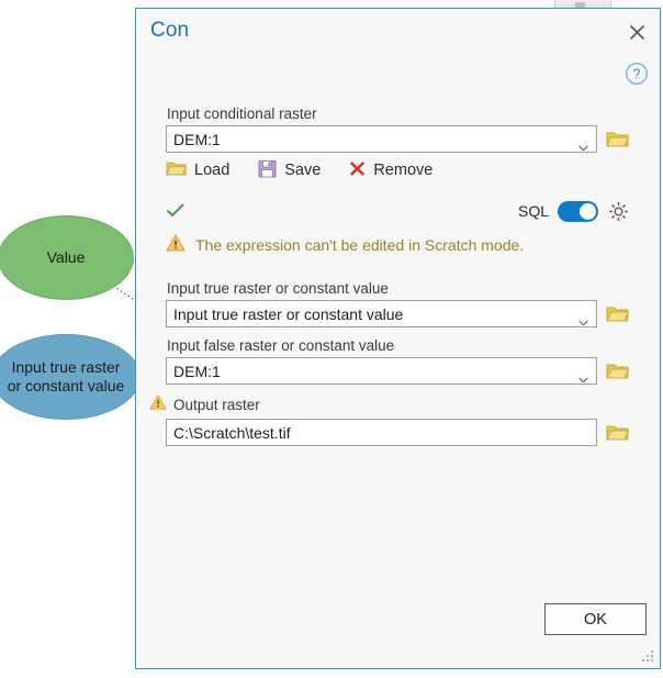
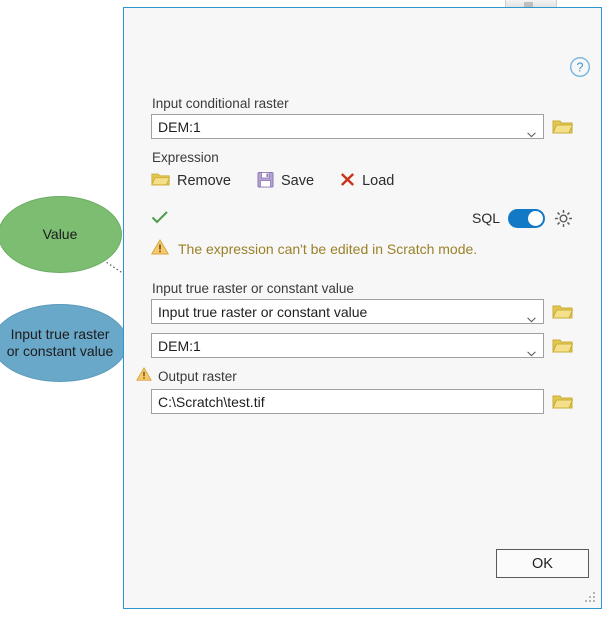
  Value
  Input true raster
  or constant value
- Con
  ?
  Input conditional raster
  DEM:1
+ Expression
- Load
+ Remove
  Save
- Remove
+ Load
  SQL
  The expression can't be edited in Scratch mode.
  Input true raster or constant value
  Input true raster or constant value
- Input false raster or constant value
  DEM:1
  Output raster
  C:\Scratch\test.tif
  OK
